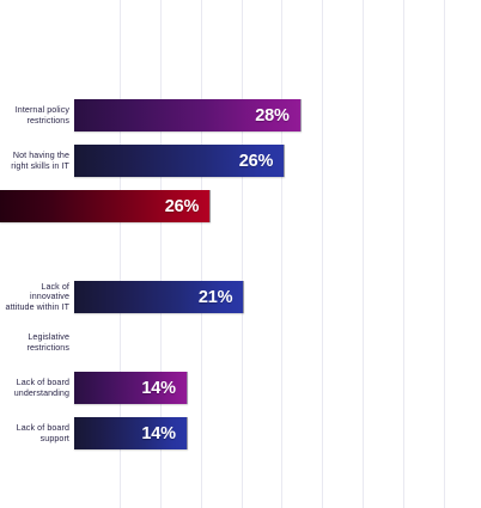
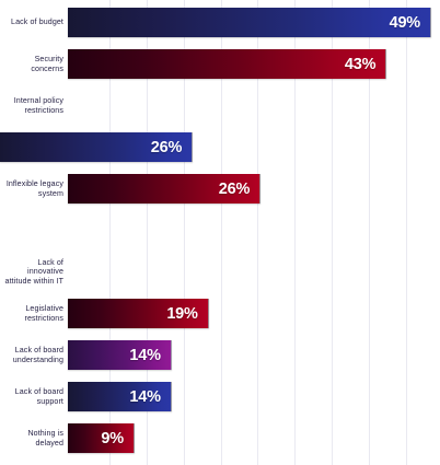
+ Lack of budget
+ 49%
+ Security concerns
+ 43%
  Internal policy
  restrictions
- 28%
- Not having the
- right skills in IT
  26%
+ Inflexible legacy
+ system
  26%
  Lack of innovative
  attitude within IT
- 21%
  Legislative
  restrictions
+ 19%
  Lack of board
  understanding
  14%
  Lack of board
  support
  14%
+ Nothing is
+ delayed
+ 9%
